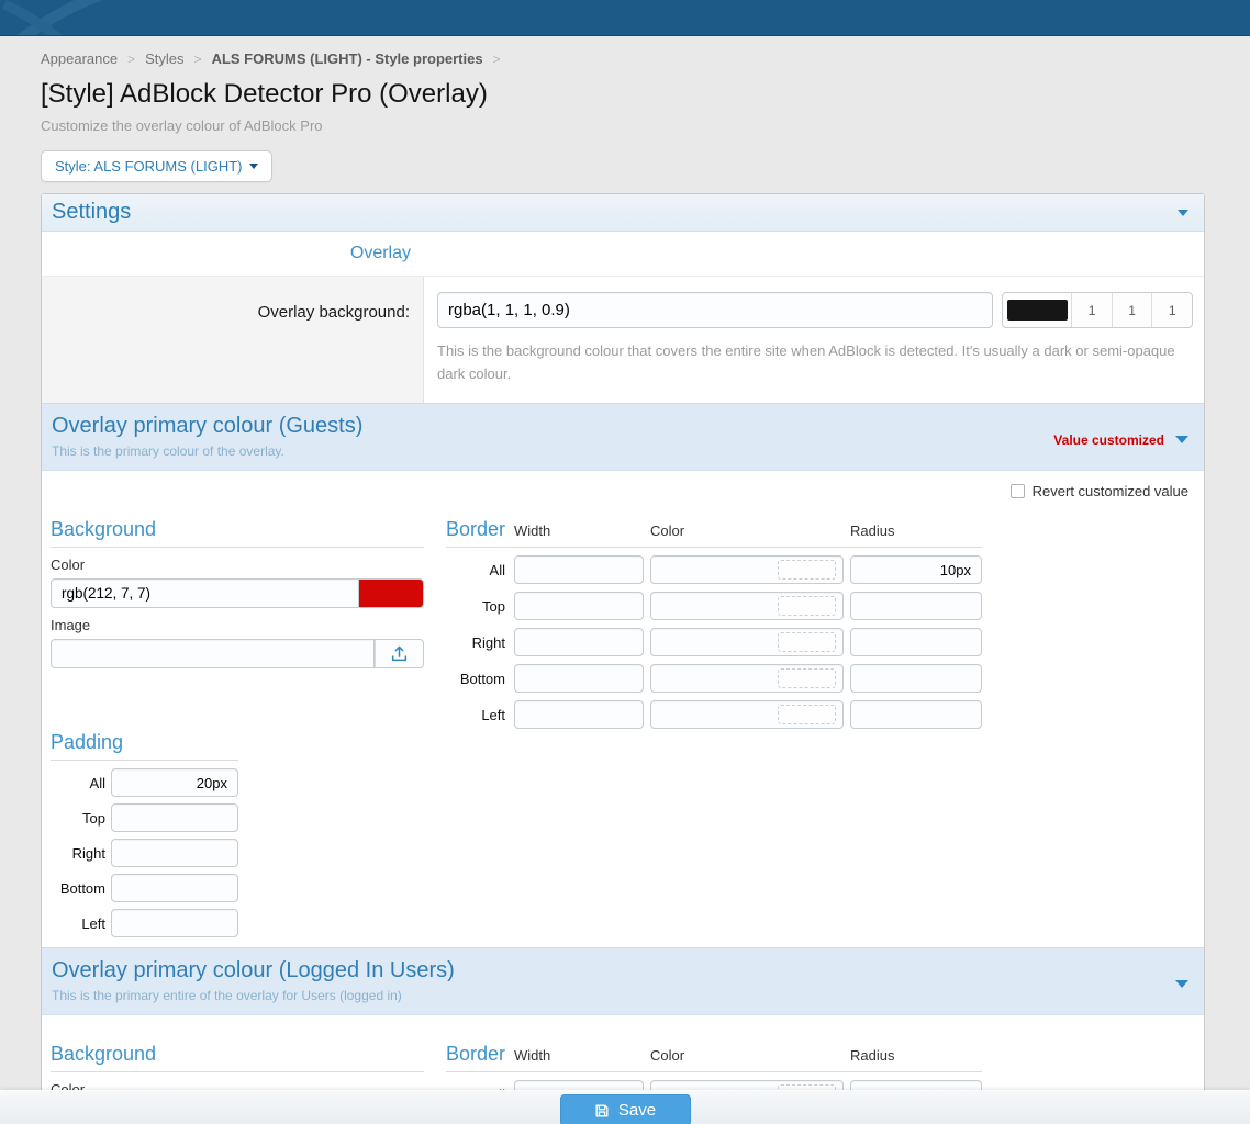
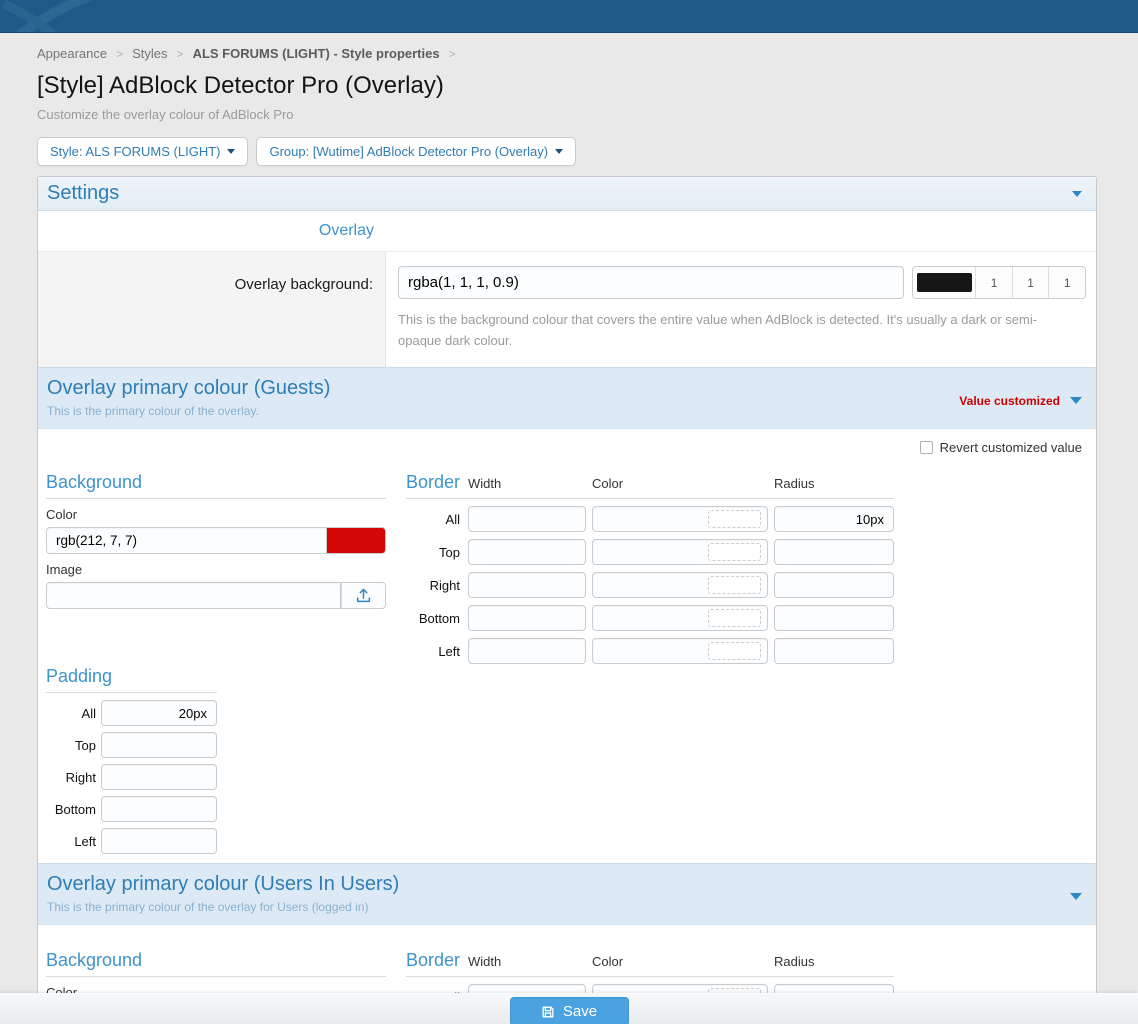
  Appearance
  >
  Styles
  >
  ALS FORUMS (LIGHT) - Style properties
  >
  [Style] AdBlock Detector Pro (Overlay)
  Customize the overlay colour of AdBlock Pro
  Style: ALS FORUMS (LIGHT)
+ Group: [Wutime] AdBlock Detector Pro (Overlay)
  Settings
  Overlay
  Overlay background:
  rgba(1, 1, 1, 0.9)
  1
  1
  1
- This is the background colour that covers the entire site when AdBlock is detected. It's usually a dark or semi-opaque dark colour.
+ This is the background colour that covers the entire value when AdBlock is detected. It's usually a dark or semi-opaque dark colour.
  Overlay primary colour (Guests)
  This is the primary colour of the overlay.
  Value customized
  Revert customized value
  Background
  Color
  rgb(212, 7, 7)
  Image
  Padding
  All
  20px
  Top
  Right
  Bottom
  Left
  Border
  Width
  Color
  Radius
  All
  10px
  Top
  Right
  Bottom
  Left
- Overlay primary colour (Logged In Users)
+ Overlay primary colour (Users In Users)
- This is the primary entire of the overlay for Users (logged in)
+ This is the primary colour of the overlay for Users (logged in)
  Background
  Border
  Width
  Color
  Radius
  Save
